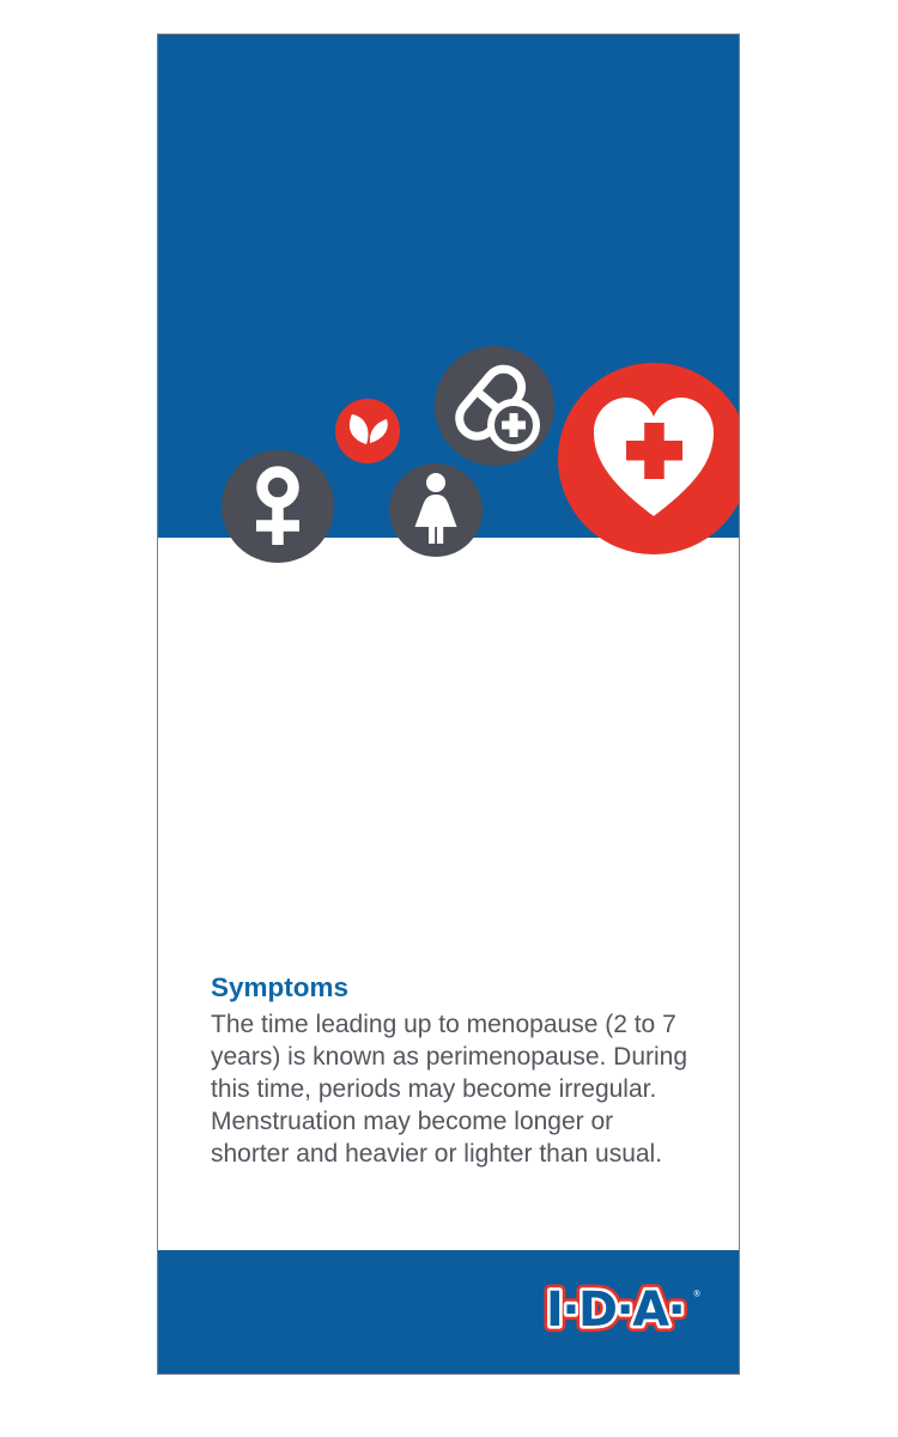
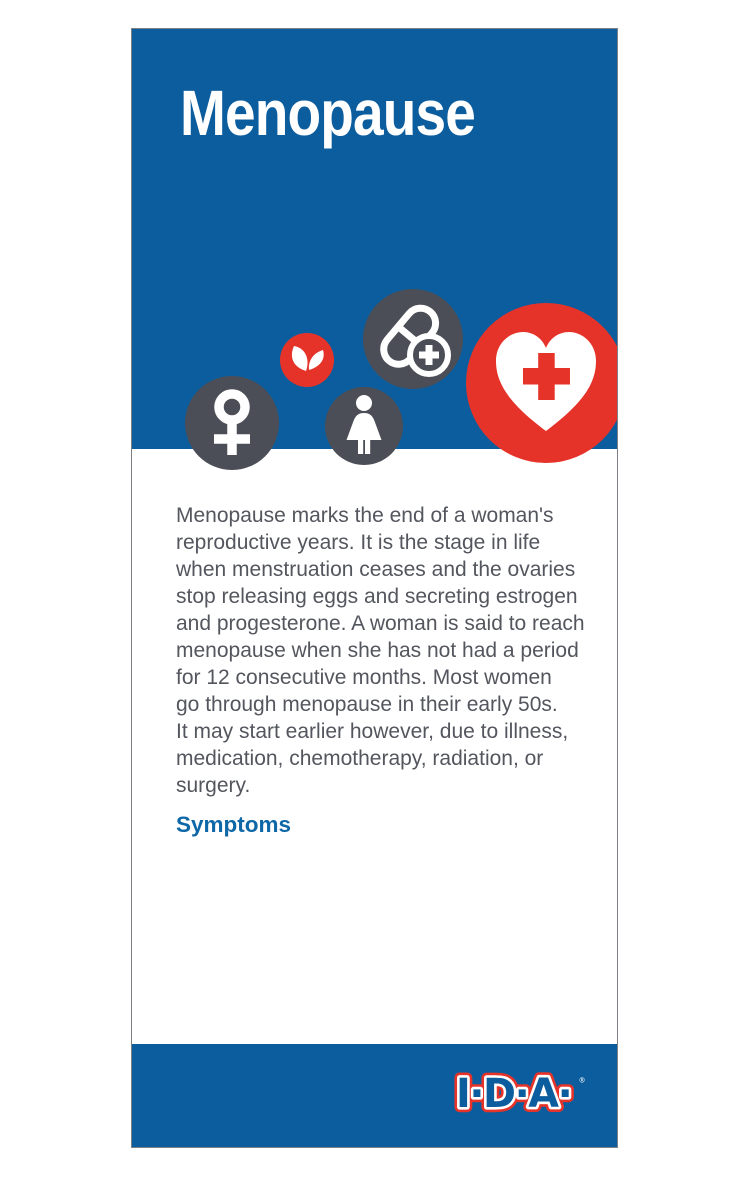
+ Menopause
+ Menopause marks the end of a woman's
+ reproductive years. It is the stage in life
+ when menstruation ceases and the ovaries
+ stop releasing eggs and secreting estrogen
+ and progesterone. A woman is said to reach
+ menopause when she has not had a period
+ for 12 consecutive months. Most women
+ go through menopause in their early 50s.
+ It may start earlier however, due to illness,
+ medication, chemotherapy, radiation, or
+ surgery.
  Symptoms
- The time leading up to menopause (2 to 7
- years) is known as perimenopause. During
- this time, periods may become irregular.
- Menstruation may become longer or
- shorter and heavier or lighter than usual.
  I·D·A·
  ®
